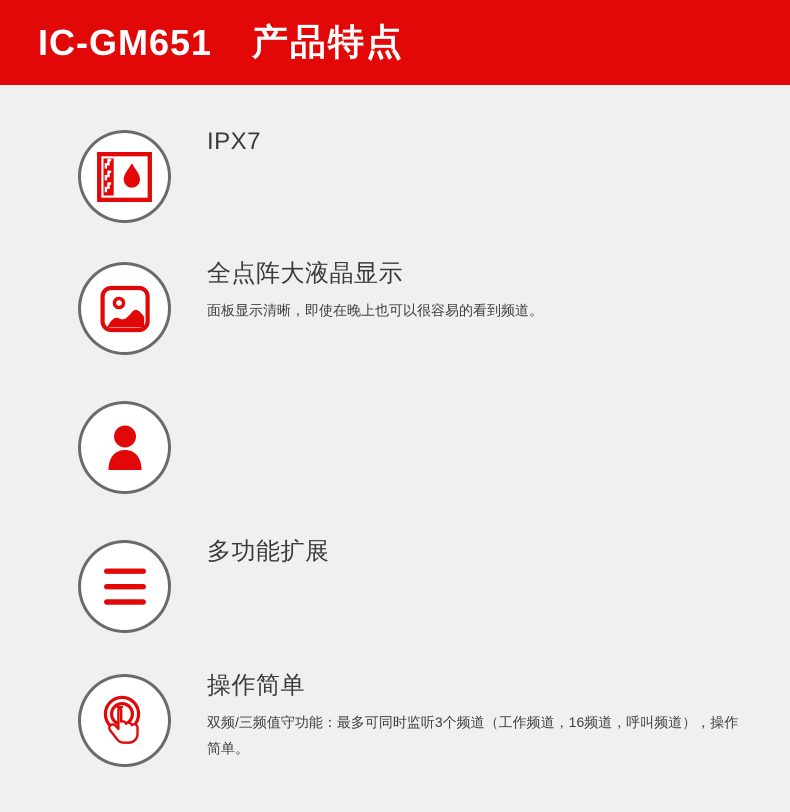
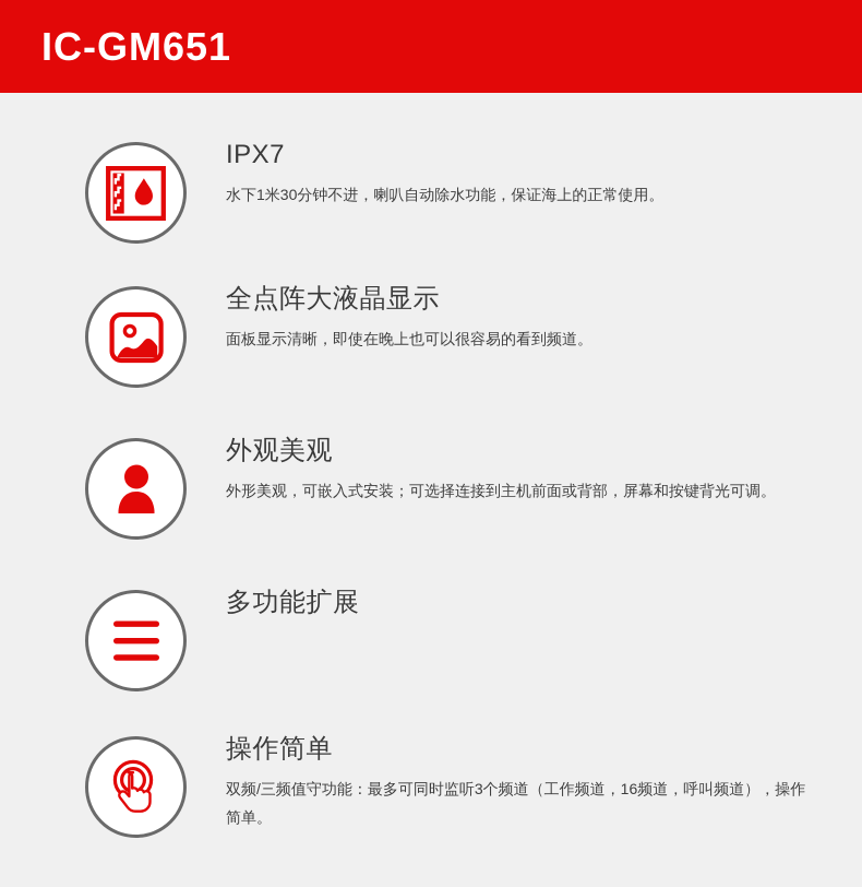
  IC-GM651
- 产品特点
  IPX7
+ 水下1米30分钟不进，喇叭自动除水功能，保证海上的正常使用。
  全点阵大液晶显示
  面板显示清晰，即使在晚上也可以很容易的看到频道。
+ 外观美观
+ 外形美观，可嵌入式安装；可选择连接到主机前面或背部，屏幕和按键背光可调。
  多功能扩展
  操作简单
  双频/三频值守功能：最多可同时监听3个频道（工作频道，16频道，呼叫频道），操作简单。
